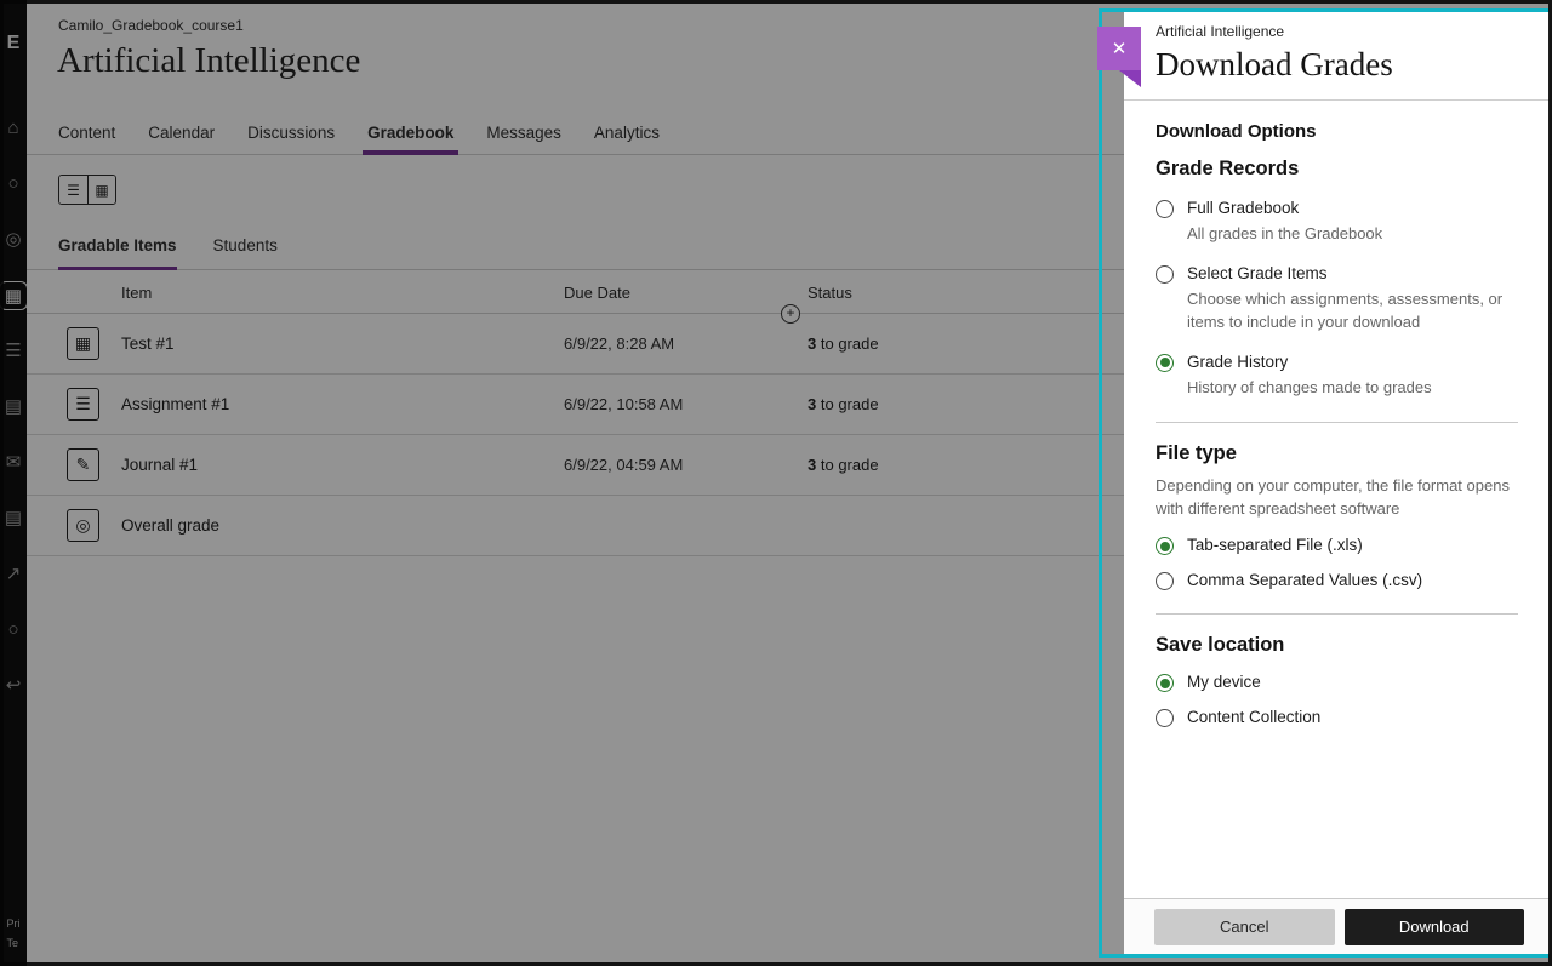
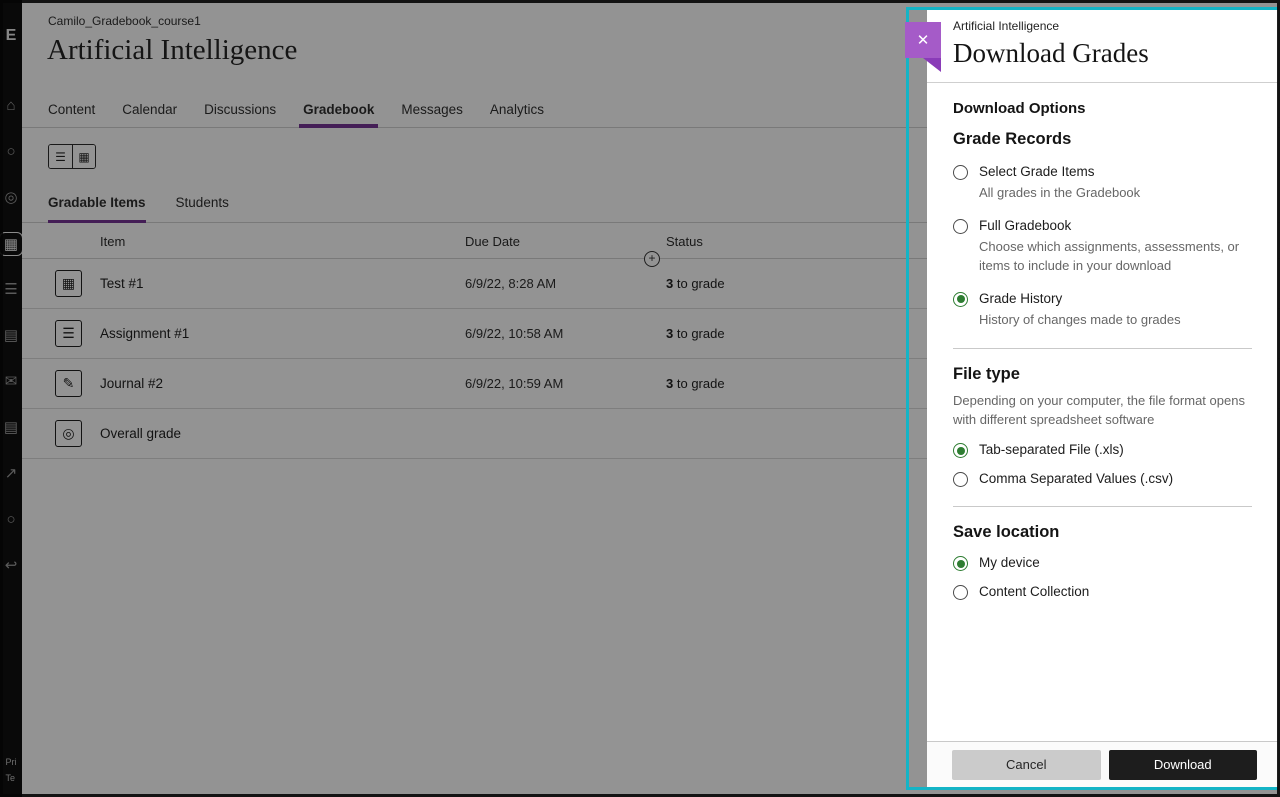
  E
  ⌂
  ○
  ◎
  ▦
  ☰
  ▤
  ✉
  ▤
  ↗
  ○
  ↩
  Pri
  Te
  Camilo_Gradebook_course1
  Artificial Intelligence
  Content
  Calendar
  Discussions
  Gradebook
  Messages
  Analytics
  ☰
  ▦
  Gradable Items
  Students
  Item
  Due Date
  Status
  +
  ▦
  Test #1
  6/9/22, 8:28 AM
  3 to grade
  ☰
  Assignment #1
  6/9/22, 10:58 AM
  3 to grade
  ✎
- Journal #1
+ Journal #2
- 6/9/22, 04:59 AM
+ 6/9/22, 10:59 AM
  3 to grade
  ◎
  Overall grade
  Artificial Intelligence
  Download Grades
  Download Options
  Grade Records
- Full Gradebook
+ Select Grade Items
  All grades in the Gradebook
- Select Grade Items
+ Full Gradebook
  Choose which assignments, assessments, or items to include in your download
  Grade History
  History of changes made to grades
  File type
  Depending on your computer, the file format opens with different spreadsheet software
  Tab-separated File (.xls)
  Comma Separated Values (.csv)
  Save location
  My device
  Content Collection
  Cancel
  Download
  ✕
